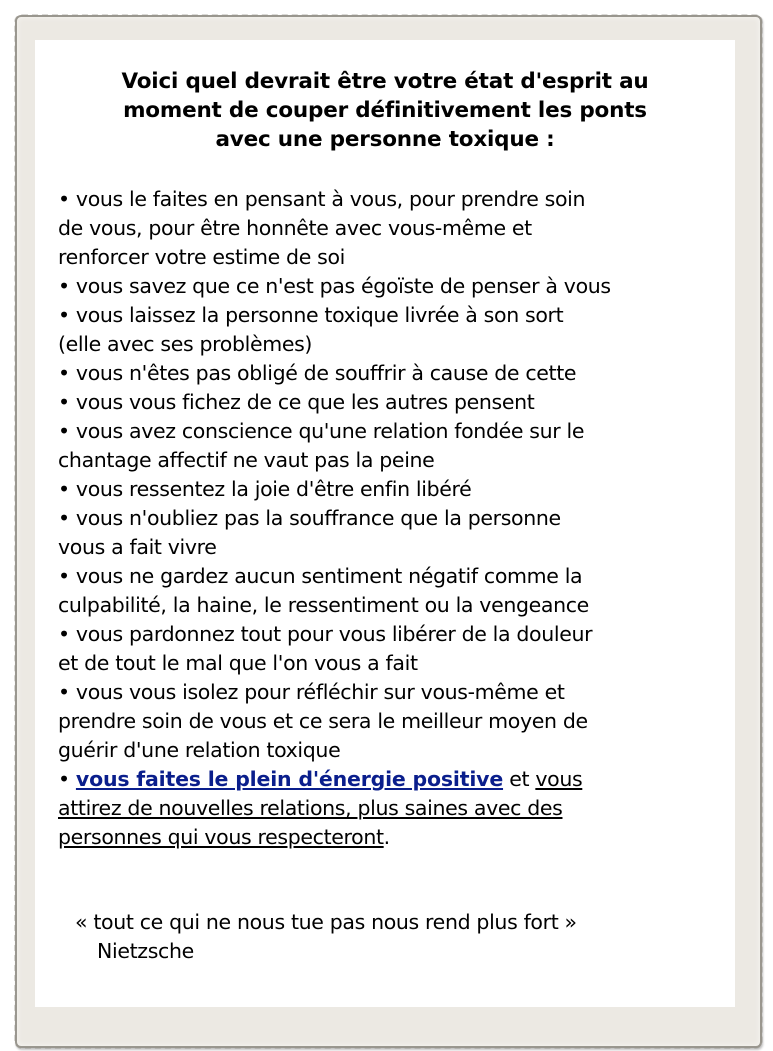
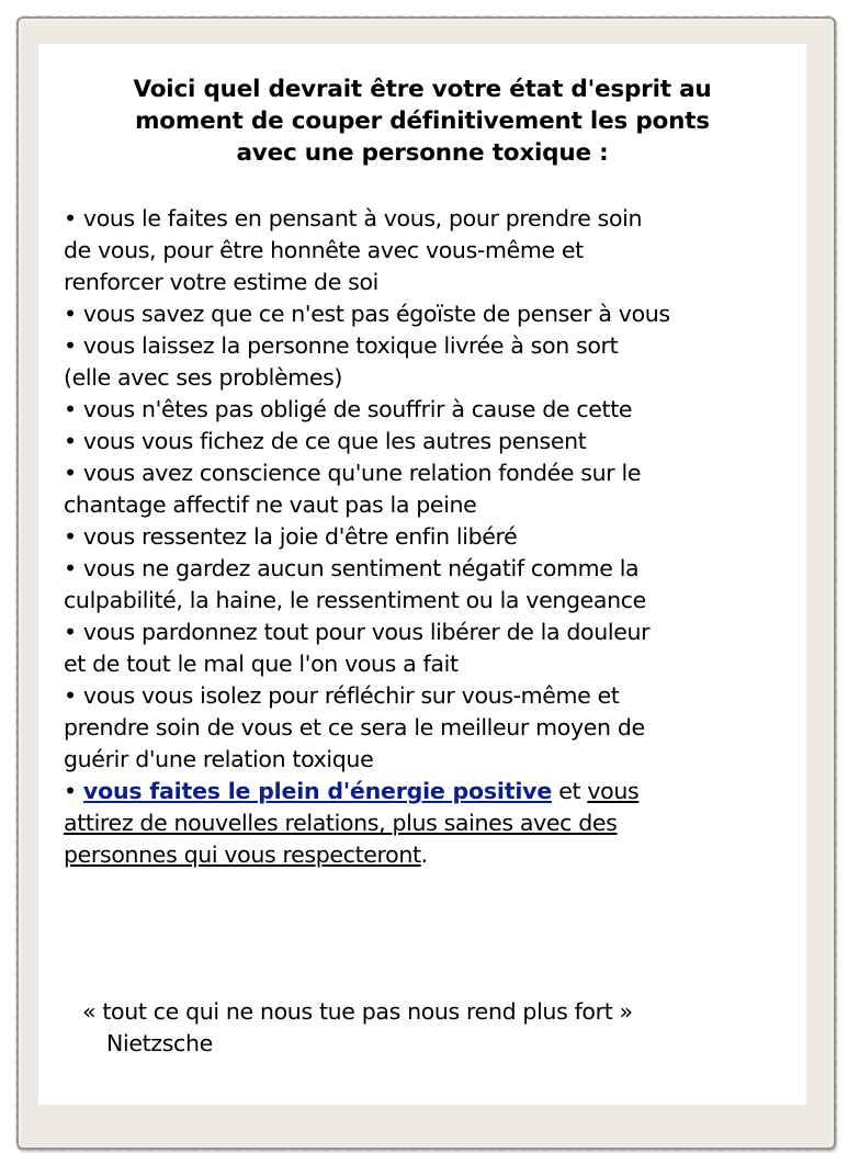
  Voici quel devrait être votre état d'esprit au
  moment de couper définitivement les ponts
  avec une personne toxique :
  • vous le faites en pensant à vous, pour prendre soin
  de vous, pour être honnête avec vous-même et
  renforcer votre estime de soi
  • vous savez que ce n'est pas égoïste de penser à vous
  • vous laissez la personne toxique livrée à son sort
  (elle avec ses problèmes)
  • vous n'êtes pas obligé de souffrir à cause de cette
  • vous vous fichez de ce que les autres pensent
  • vous avez conscience qu'une relation fondée sur le
  chantage affectif ne vaut pas la peine
  • vous ressentez la joie d'être enfin libéré
- • vous n'oubliez pas la souffrance que la personne
- vous a fait vivre
  • vous ne gardez aucun sentiment négatif comme la
  culpabilité, la haine, le ressentiment ou la vengeance
  • vous pardonnez tout pour vous libérer de la douleur
  et de tout le mal que l'on vous a fait
  • vous vous isolez pour réfléchir sur vous-même et
  prendre soin de vous et ce sera le meilleur moyen de
  guérir d'une relation toxique
  • vous faites le plein d'énergie positive et vous
  attirez de nouvelles relations, plus saines avec des
  personnes qui vous respecteront.
  « tout ce qui ne nous tue pas nous rend plus fort »
  Nietzsche
